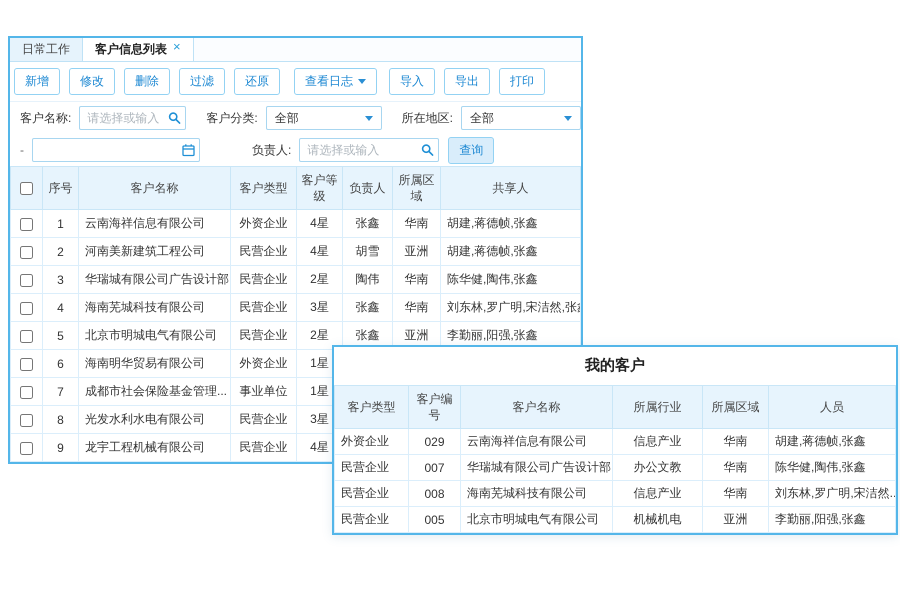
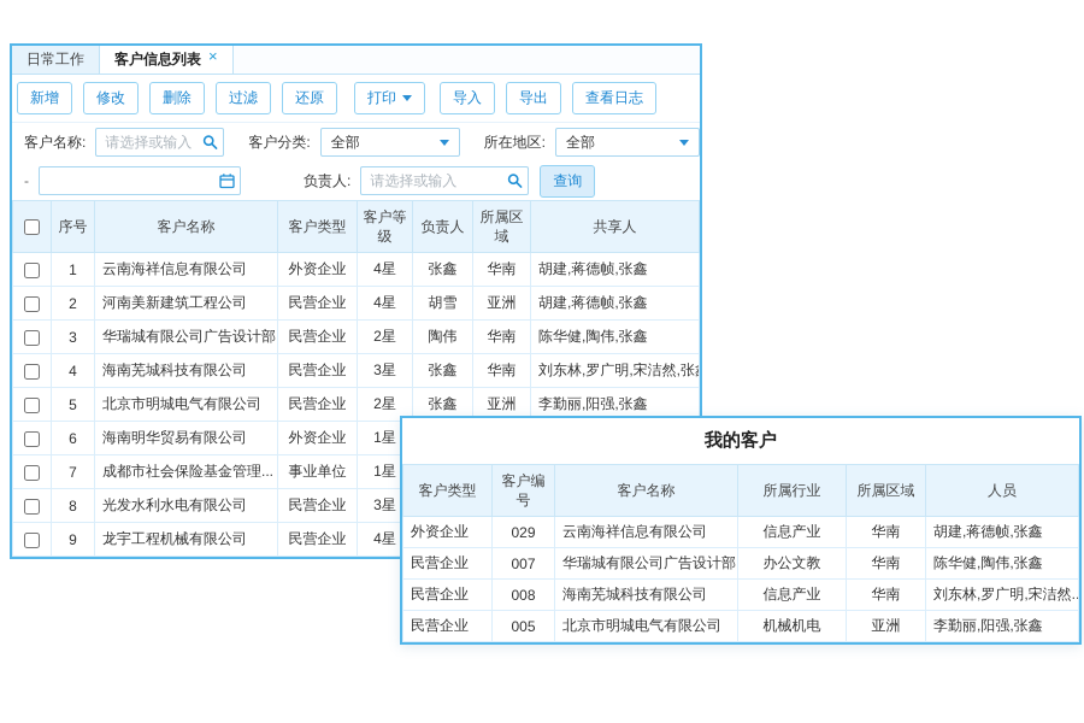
  日常工作
  客户信息列表
  ×
  新增
  修改
  删除
  过滤
  还原
- 查看日志
+ 打印
  导入
  导出
- 打印
+ 查看日志
  客户名称:
  请选择或输入
  客户分类:
  全部
  所在地区:
  全部
  -
  负责人:
  请选择或输入
  查询
  	序号	客户名称	客户类型	客户等级	负责人	所属区域	共享人
  	1	云南海祥信息有限公司	外资企业	4星	张鑫	华南	胡建,蒋德帧,张鑫
  	2	河南美新建筑工程公司	民营企业	4星	胡雪	亚洲	胡建,蒋德帧,张鑫
  	3	华瑞城有限公司广告设计部	民营企业	2星	陶伟	华南	陈华健,陶伟,张鑫
  	4	海南芜城科技有限公司	民营企业	3星	张鑫	华南	刘东林,罗广明,宋洁然,张
  	5	北京市明城电气有限公司	民营企业	2星	张鑫	亚洲	李勤丽,阳强,张鑫
  	6	海南明华贸易有限公司	外资企业	1星
  	7	成都市社会保险基金管理...	事业单位	1星
  	8	光发水利水电有限公司	民营企业	3星
  	9	龙宇工程机械有限公司	民营企业	4星
  我的客户
  客户类型	客户编号	客户名称	所属行业	所属区域	人员
  外资企业	029	云南海祥信息有限公司	信息产业	华南	胡建,蒋德帧,张鑫
  民营企业	007	华瑞城有限公司广告设计部	办公文教	华南	陈华健,陶伟,张鑫
  民营企业	008	海南芜城科技有限公司	信息产业	华南	刘东林,罗广明,宋洁然..
  民营企业	005	北京市明城电气有限公司	机械机电	亚洲	李勤丽,阳强,张鑫
